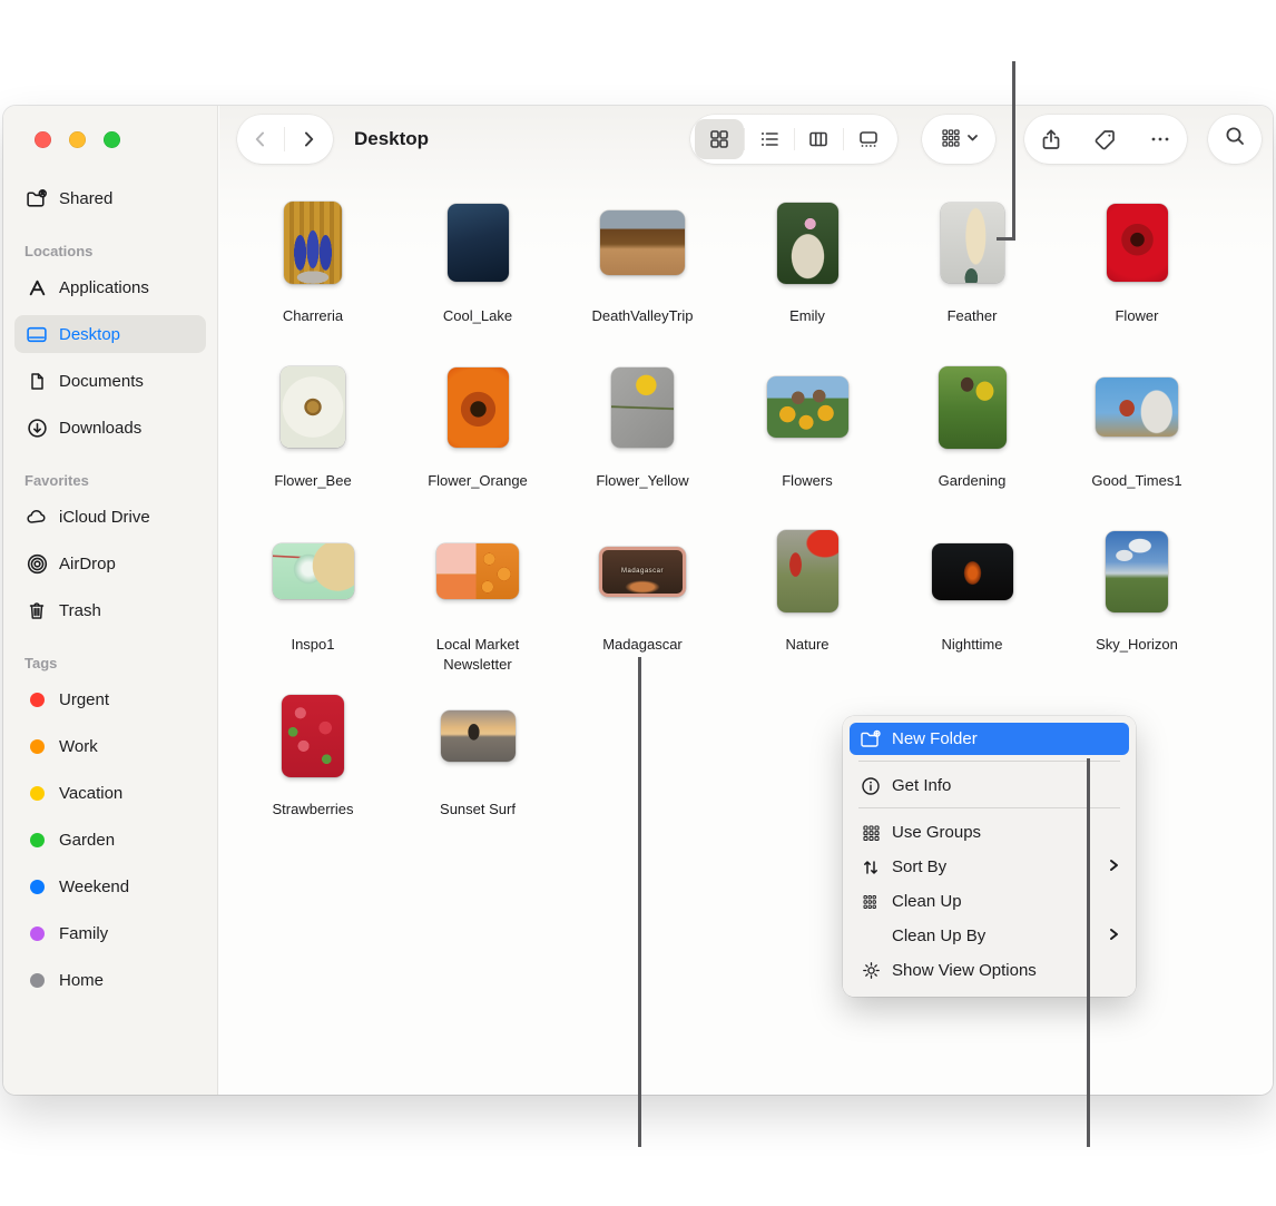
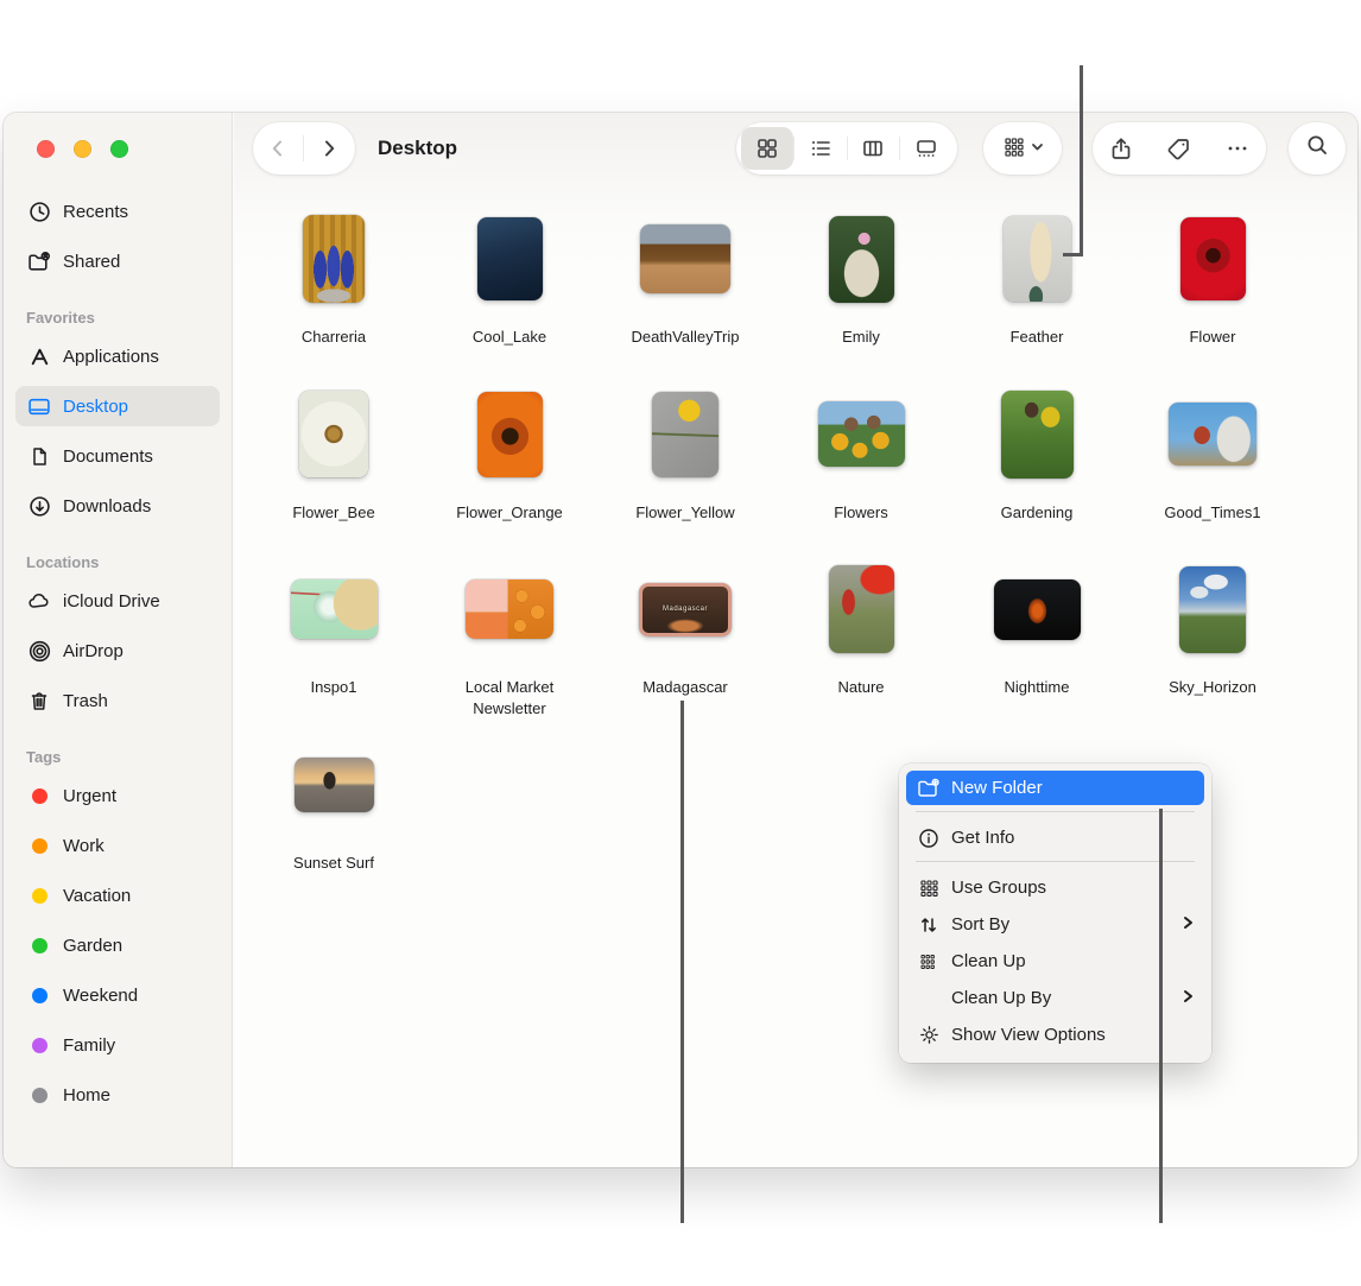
+ Recents
  Shared
- Locations
+ Favorites
  Applications
  Desktop
  Documents
  Downloads
- Favorites
+ Locations
  iCloud Drive
  AirDrop
  Trash
  Tags
  Urgent
  Work
  Vacation
  Garden
  Weekend
  Family
  Home
  Desktop
  Charreria
  Cool_Lake
  DeathValleyTrip
  Emily
  Feather
  Flower
  Flower_Bee
  Flower_Orange
  Flower_Yellow
  Flowers
  Gardening
  Good_Times1
  Inspo1
  Local Market Newsletter
  Madagascar
  Nature
  Nighttime
  Sky_Horizon
- Strawberries
  Sunset Surf
  New Folder
  Get Info
  Use Groups
  Sort By
  Clean Up
  Clean Up By
  Show View Options
